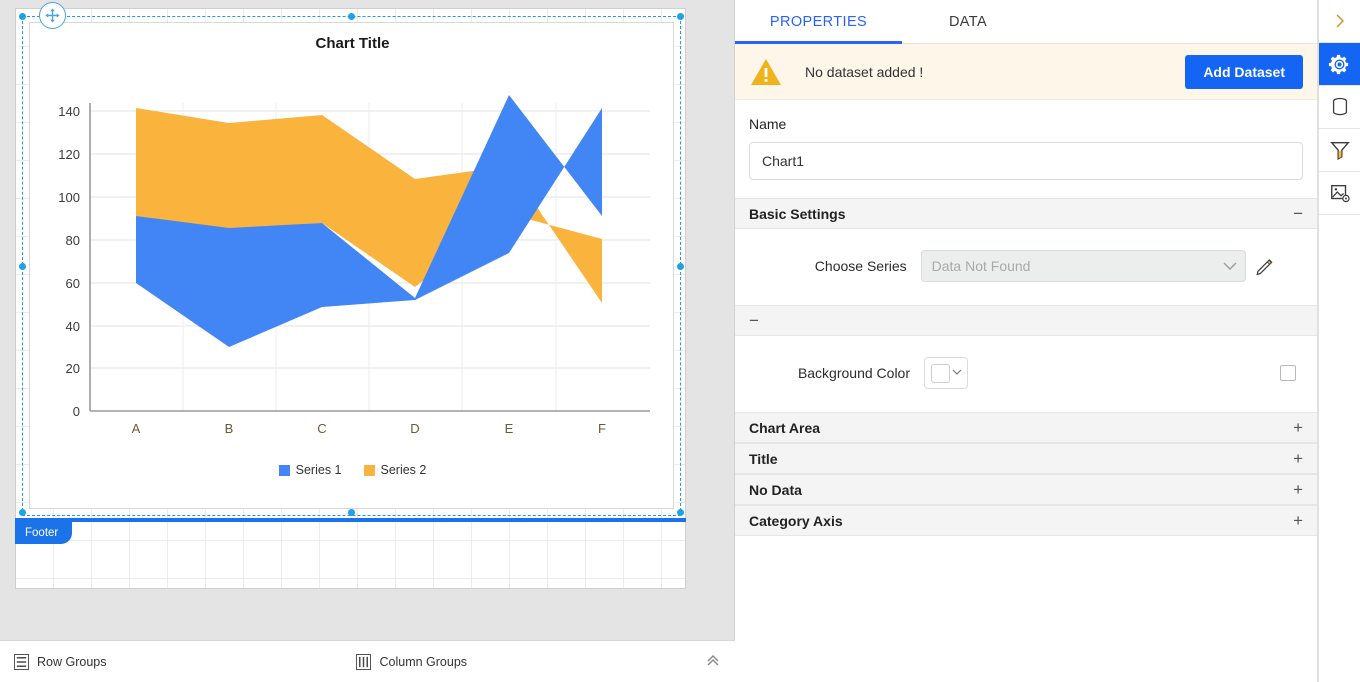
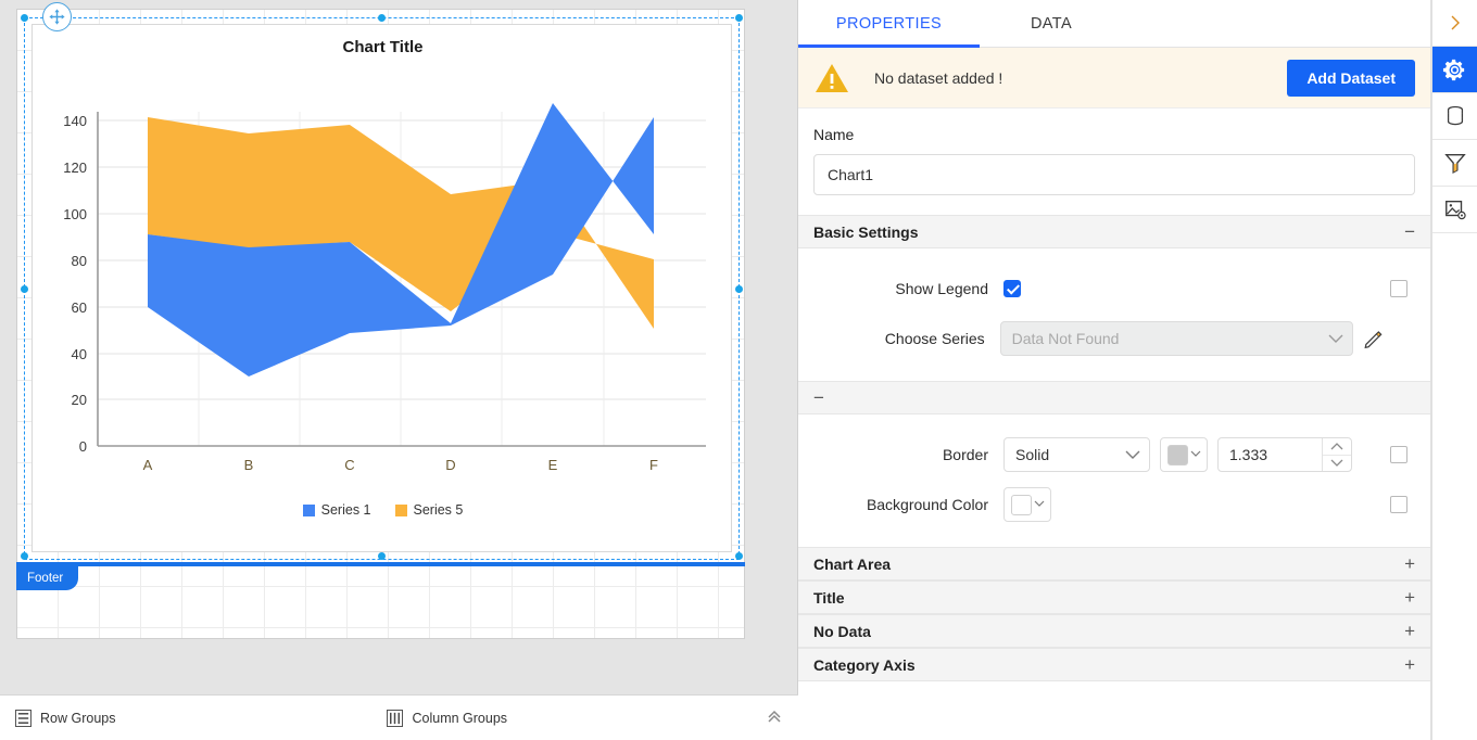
  Chart Title
  0
  20
  40
  60
  80
  100
  120
  140
  A
  B
  C
  D
  E
  F
  Series 1
- Series 2
+ Series 5
  Footer
  Row Groups
  Column Groups
  PROPERTIES
  DATA
  No dataset added !
  Add Dataset
  Name
  Chart1
  Basic Settings
  −
+ Show Legend
  Choose Series
  Data Not Found
  −
+ Border
+ Solid
+ 1.333
  Background Color
  Chart Area
  +
  Title
  +
  No Data
  +
  Category Axis
  +
